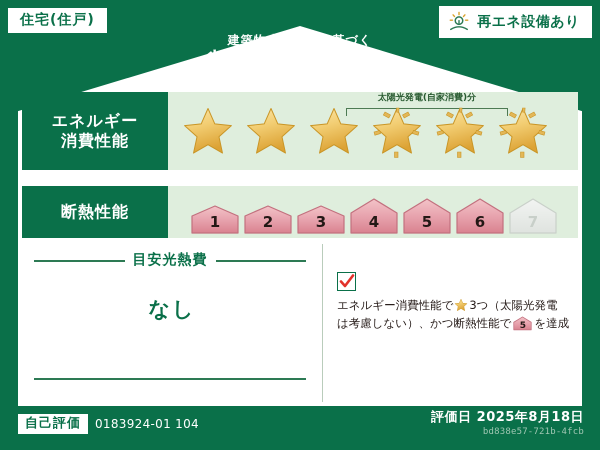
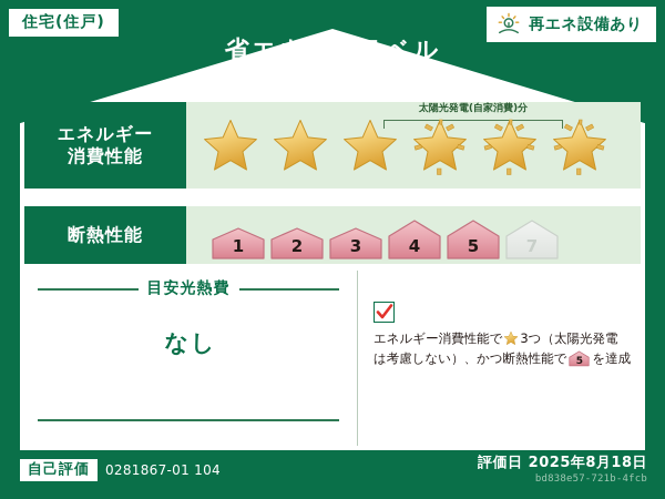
  住宅(住戸)
  再エネ設備あり
- 建築物省エネ法に基づく
  省エネ性能ラベル
  エネルギー
  消費性能
  太陽光発電(自家消費)分
  断熱性能
  1
  2
  3
  4
  5
- 6
  7
  目安光熱費
  なし
  エネルギー消費性能で 3つ（太陽光発電
  は考慮しない）、かつ断熱性能で
  5
  を達成
  自己評価
- 0183924-01 104
+ 0281867-01 104
  評価日 2025年8月18日
  bd838e57-721b-4fcb
